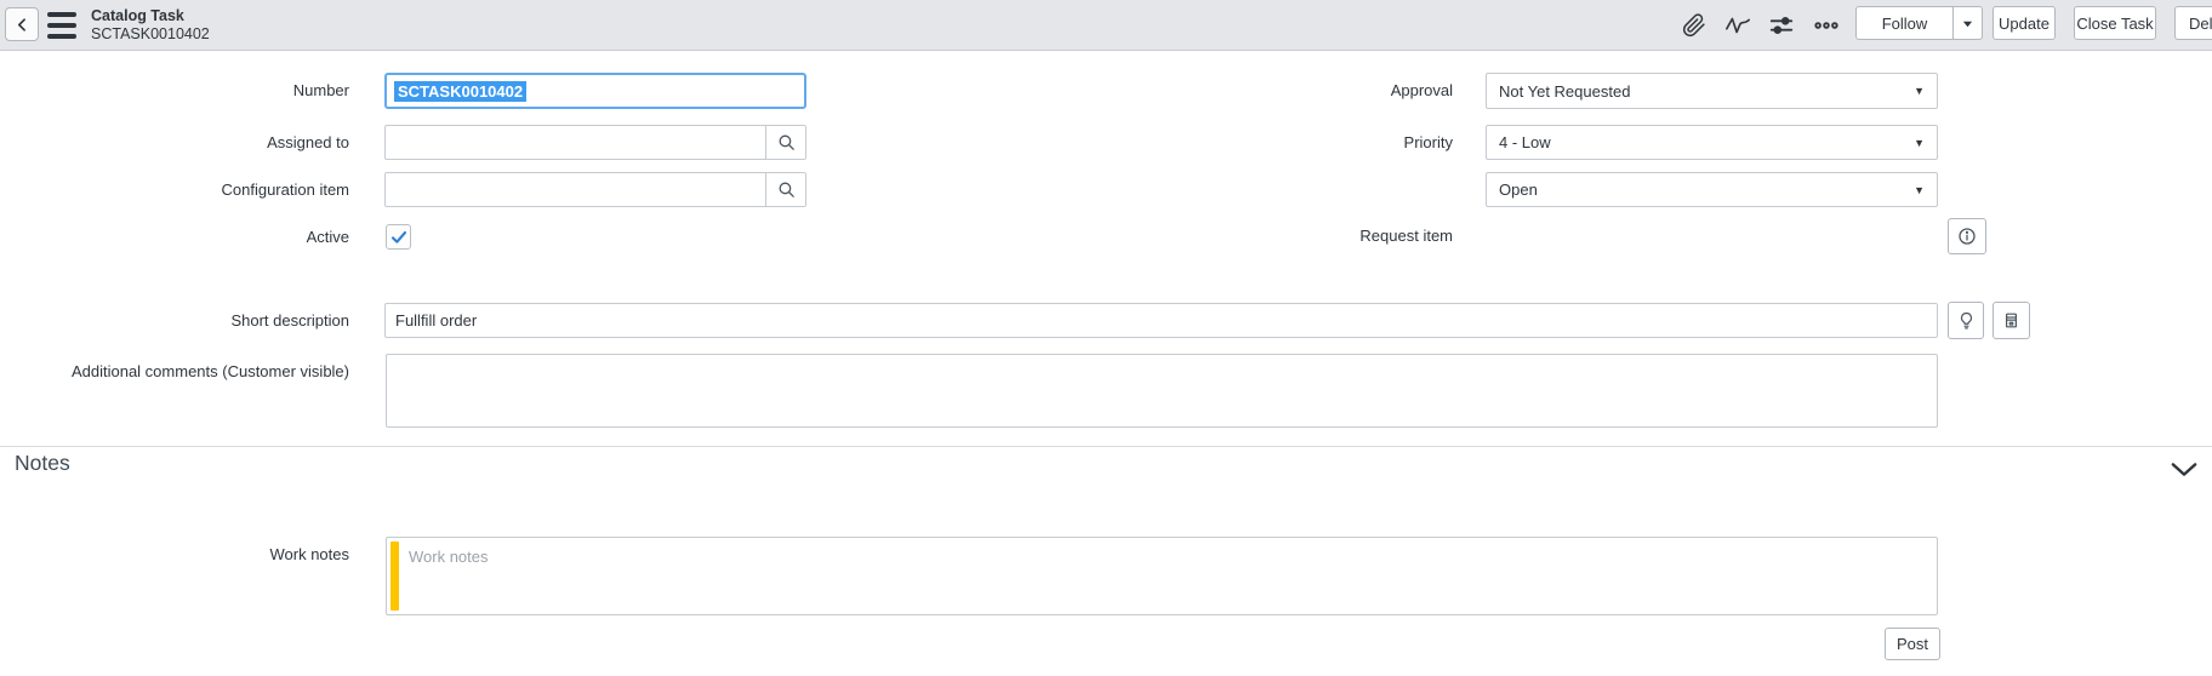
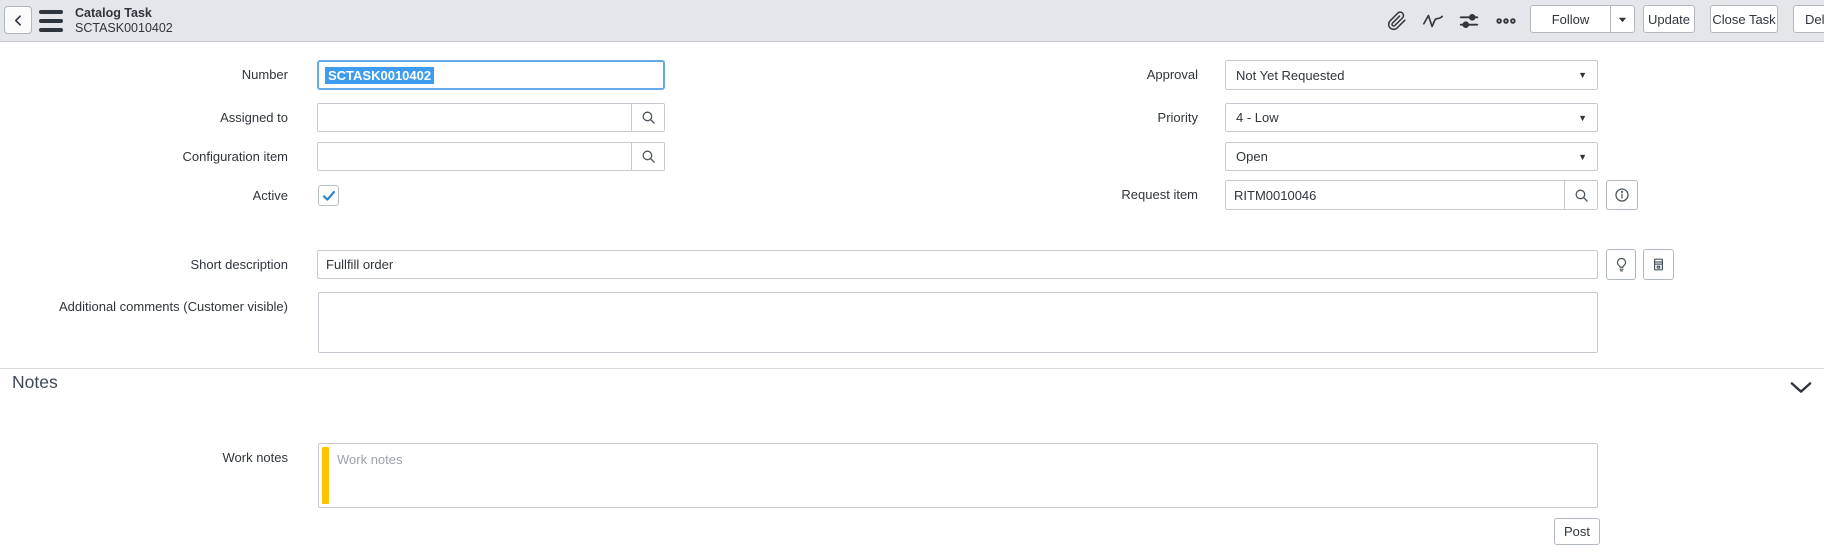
  Catalog Task
  SCTASK0010402
  Follow
  Update
  Close Task
  Number
  SCTASK0010402
  Assigned to
  Configuration item
  Active
  Approval
  Not Yet Requested
  ▼
  Priority
  4 - Low
  ▼
  Open
  ▼
  Request item
+ RITM0010046
  Short description
  Fullfill order
  Additional comments (Customer visible)
  Notes
  Work notes
  Work notes
  Post
